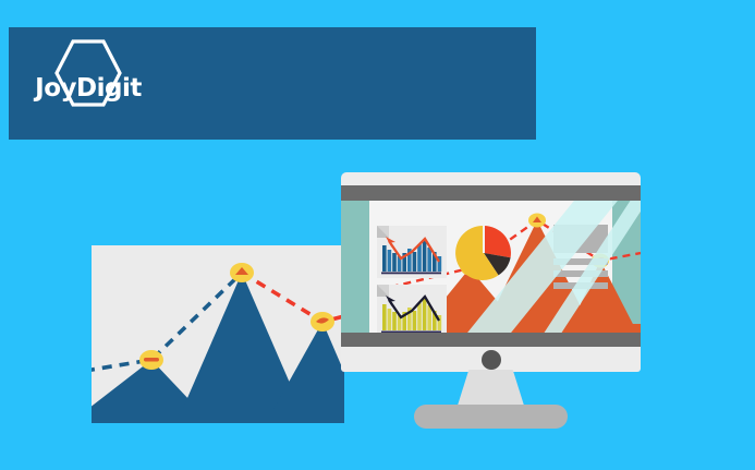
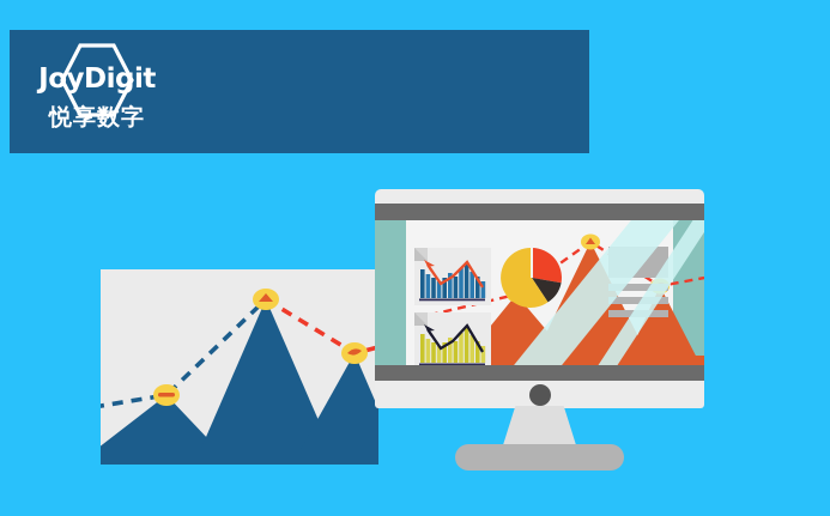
  JoyDigit
+ 悦享数字
